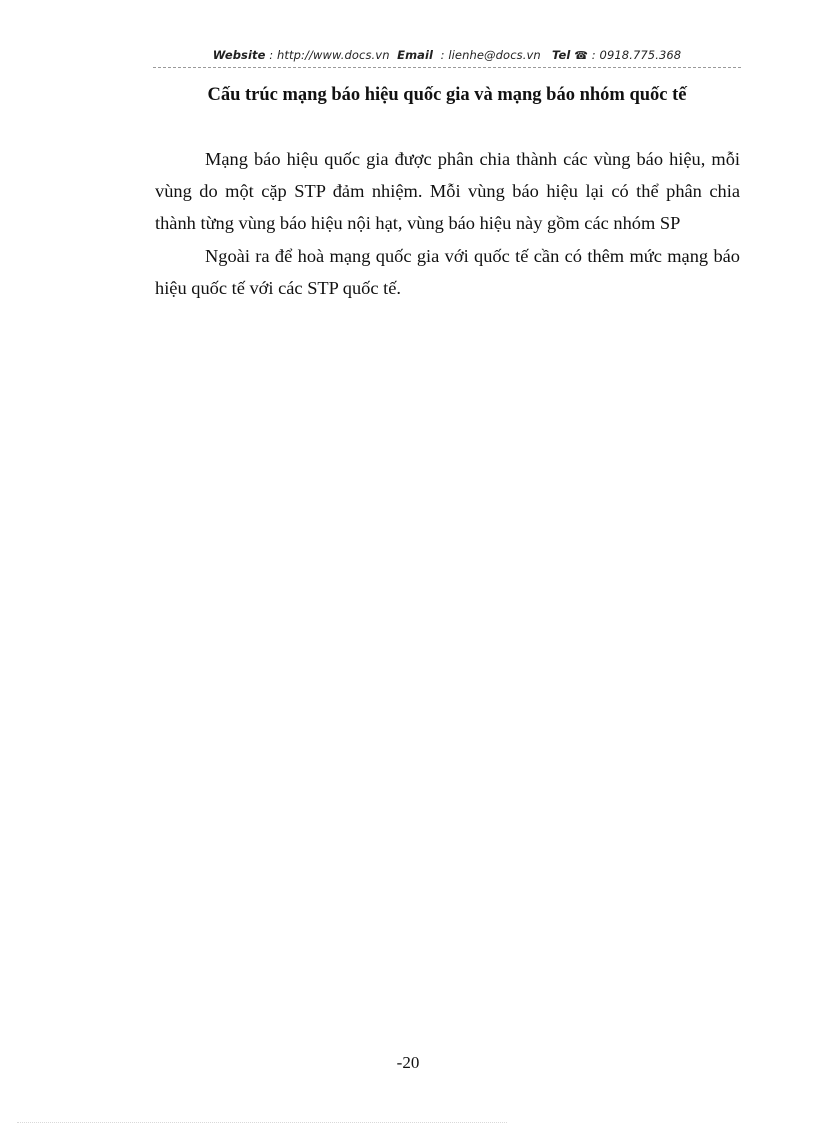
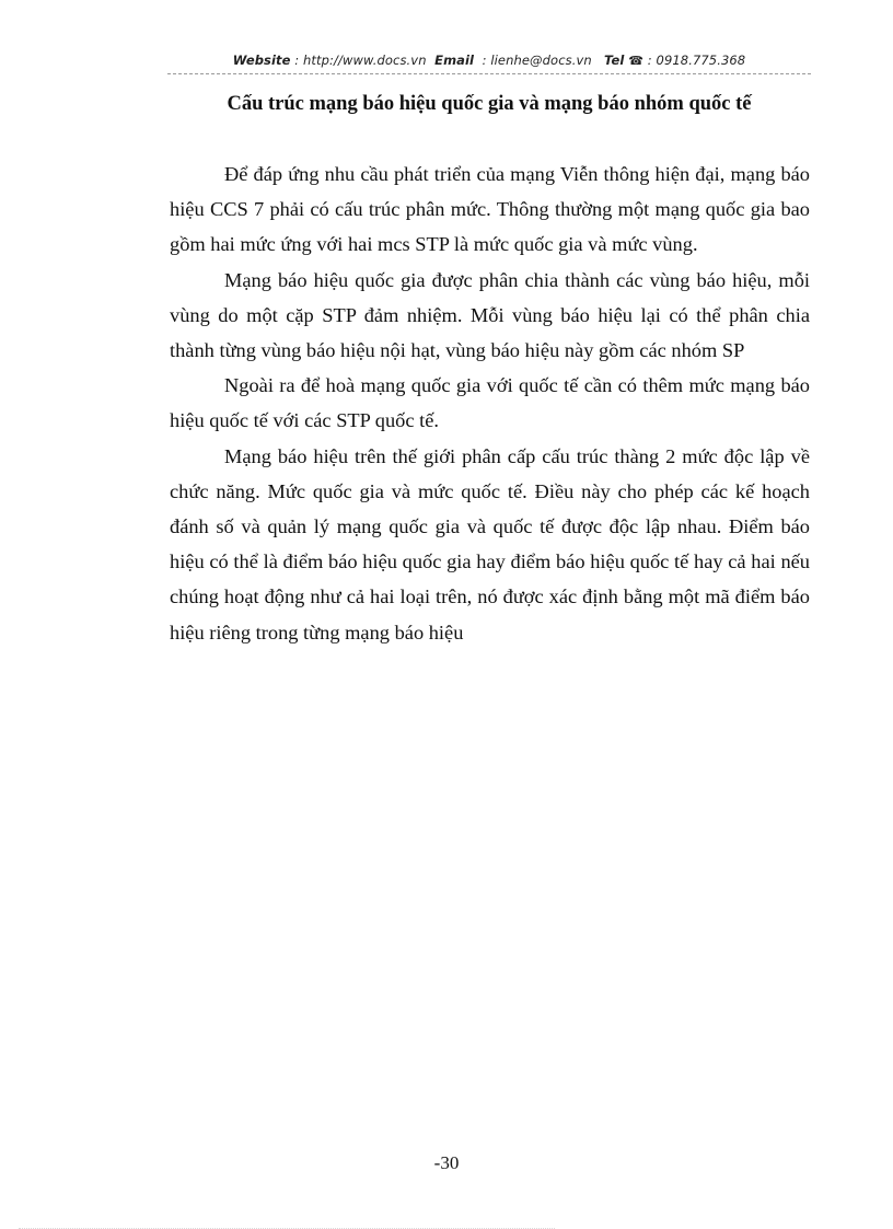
  Website : http://www.docs.vn Email : lienhe@docs.vn Tel ☎ : 0918.775.368
  Cấu trúc mạng báo hiệu quốc gia và mạng báo nhóm quốc tế
+ Để đáp ứng nhu cầu phát triển của mạng Viễn thông hiện đại, mạng báo hiệu CCS 7 phải có cấu trúc phân mức. Thông thường một mạng quốc gia bao gồm hai mức ứng với hai mcs STP là mức quốc gia và mức vùng.
  Mạng báo hiệu quốc gia được phân chia thành các vùng báo hiệu, mỗi vùng do một cặp STP đảm nhiệm. Mỗi vùng báo hiệu lại có thể phân chia thành từng vùng báo hiệu nội hạt, vùng báo hiệu này gồm các nhóm SP
  Ngoài ra để hoà mạng quốc gia với quốc tế cần có thêm mức mạng báo hiệu quốc tế với các STP quốc tế.
+ Mạng báo hiệu trên thế giới phân cấp cấu trúc thàng 2 mức độc lập về chức năng. Mức quốc gia và mức quốc tế. Điều này cho phép các kế hoạch đánh số và quản lý mạng quốc gia và quốc tế được độc lập nhau. Điểm báo hiệu có thể là điểm báo hiệu quốc gia hay điểm báo hiệu quốc tế hay cả hai nếu chúng hoạt động như cả hai loại trên, nó được xác định bằng một mã điểm báo hiệu riêng trong từng mạng báo hiệu
- -20
+ -30
